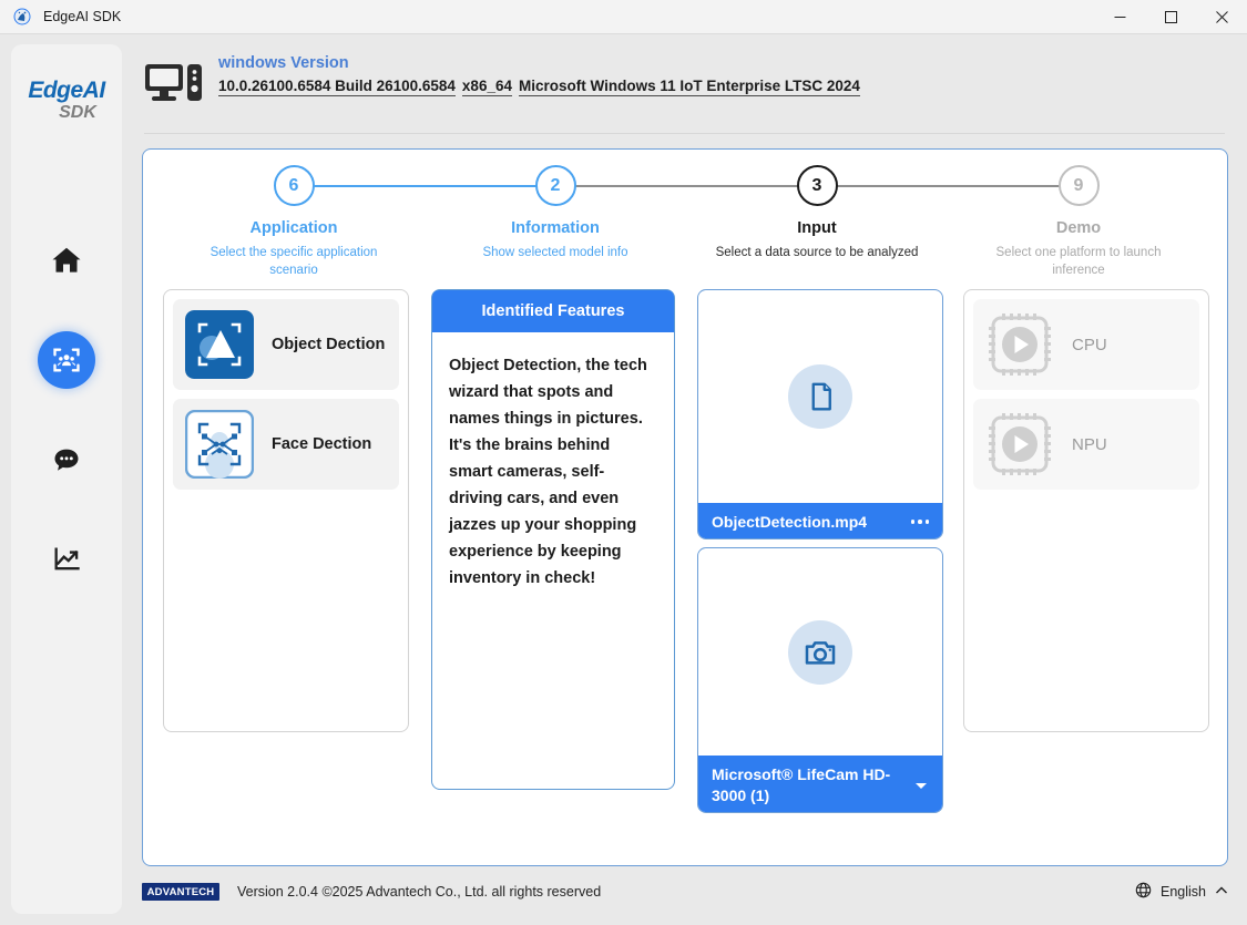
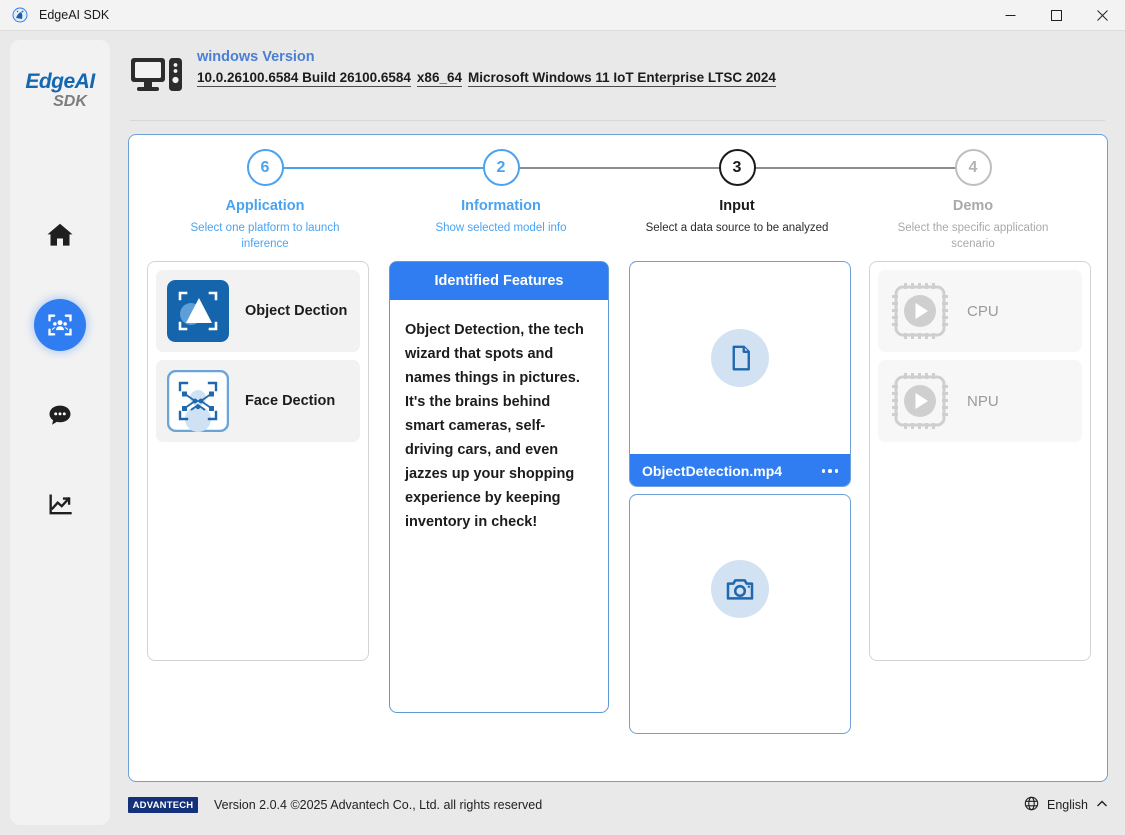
  EdgeAI SDK
  EdgeAI
  SDK
  windows Version
  10.0.26100.6584 Build 26100.6584 x86_64 Microsoft Windows 11 IoT Enterprise LTSC 2024
  6
  Application
- Select the specific application scenario
+ Select one platform to launch inference
  2
  Information
  Show selected model info
  3
  Input
  Select a data source to be analyzed
- 9
+ 4
  Demo
- Select one platform to launch inference
+ Select the specific application scenario
  Object Dection
  Face Dection
  Identified Features
  Object Detection, the tech wizard that spots and names things in pictures. It's the brains behind smart cameras, self-driving cars, and even jazzes up your shopping experience by keeping inventory in check!
  ObjectDetection.mp4
- Microsoft® LifeCam HD-3000 (1)
  CPU
  NPU
  ADVANTECH
  Version 2.0.4 ©2025 Advantech Co., Ltd. all rights reserved
  English
